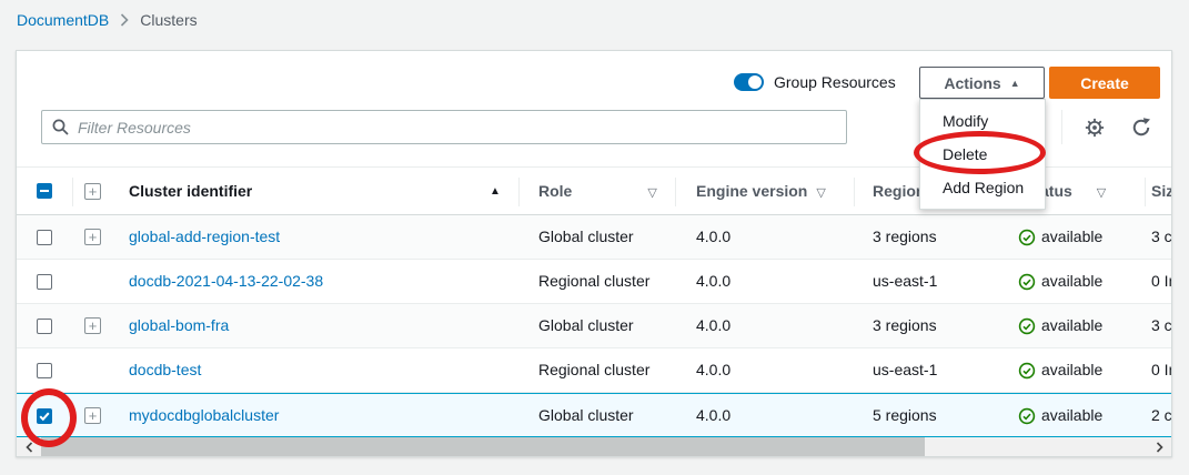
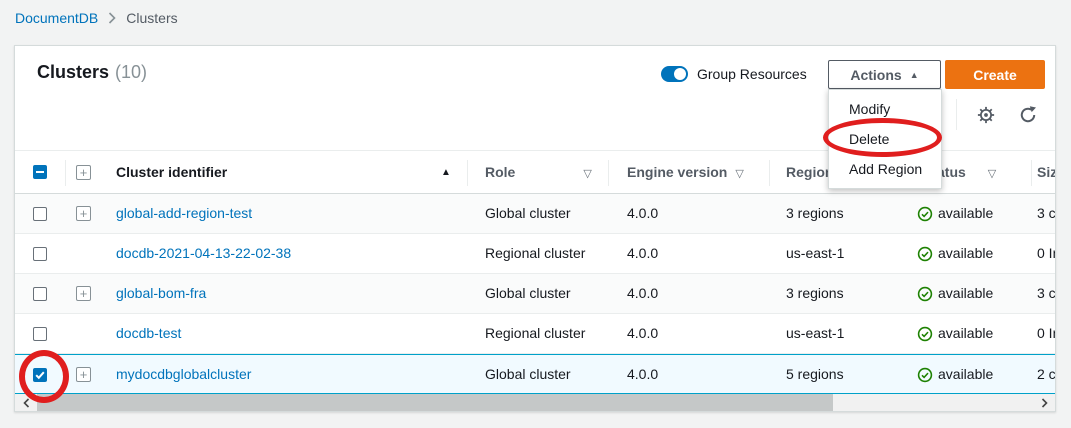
  DocumentDB
  Clusters
+ Clusters (10)
  Group Resources
  Actions
  ▲
  Create
- Filter Resources
  +
  Cluster identifier
  ▲
  Role ▽
  Engine version ▽
  Regio
  Siz
  +
  global-add-region-test
  Global cluster
  4.0.0
  3 regions
  available
  3 c
  docdb-2021-04-13-22-02-38
  Regional cluster
  4.0.0
  us-east-1
  available
  +
  global-bom-fra
  Global cluster
  4.0.0
  3 regions
  available
  3 c
  docdb-test
  Regional cluster
  4.0.0
  us-east-1
  available
  +
  mydocdbglobalcluster
  Global cluster
  4.0.0
  5 regions
  available
  2 c
  Modify
  Delete
  Add Region
